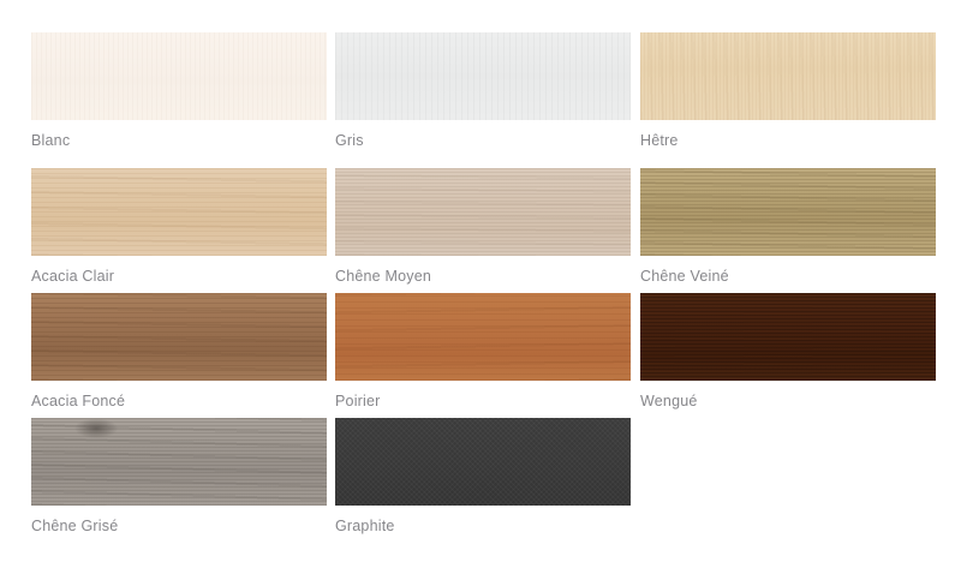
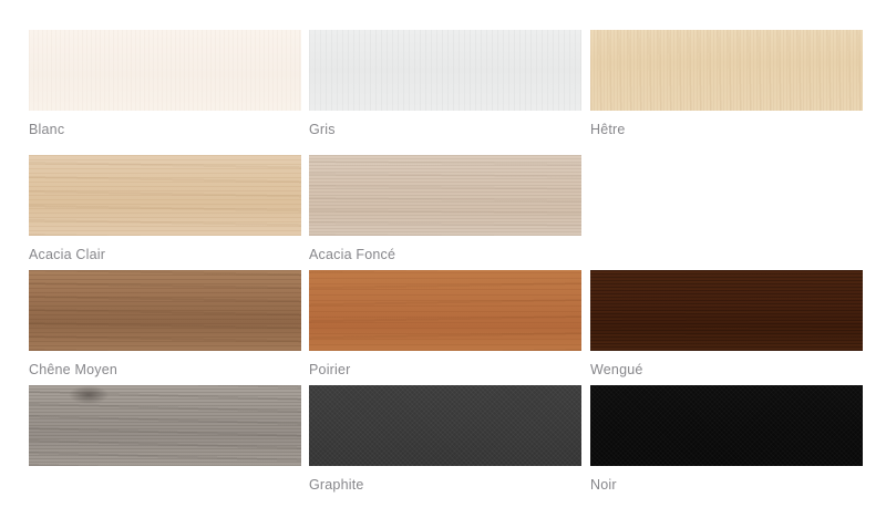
  Blanc
  Gris
  Hêtre
  Acacia Clair
- Chêne Moyen
+ Acacia Foncé
- Chêne Veiné
- Acacia Foncé
+ Chêne Moyen
  Poirier
  Wengué
- Chêne Grisé
  Graphite
+ Noir
